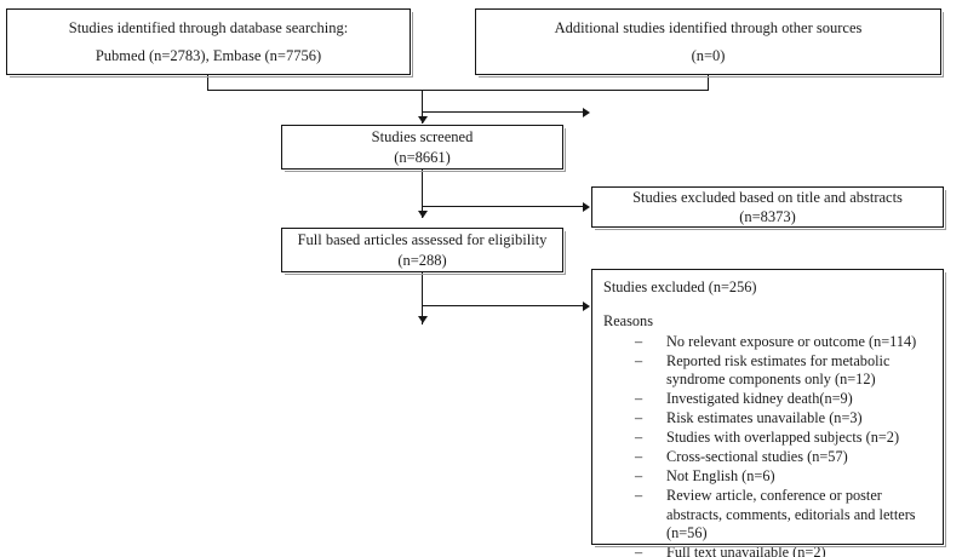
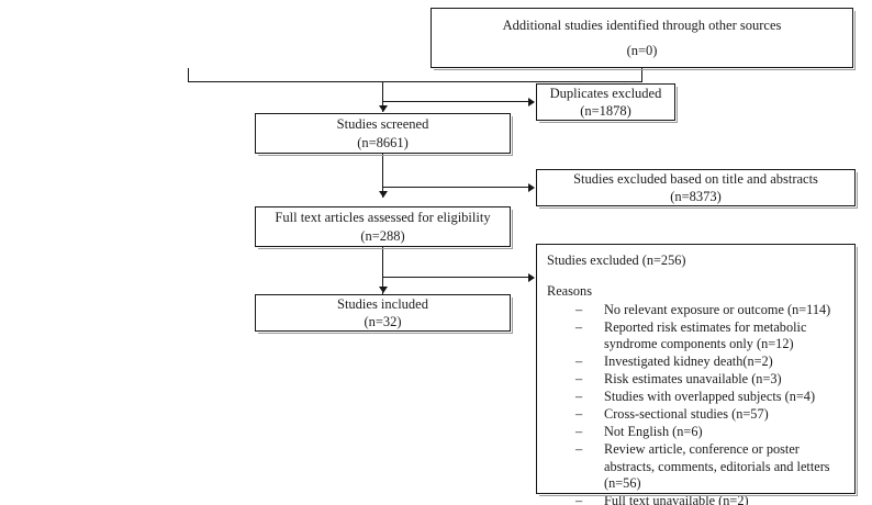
- Studies identified through database searching:
- Pubmed (n=2783), Embase (n=7756)
  Additional studies identified through other sources
  (n=0)
+ Duplicates excluded
+ (n=1878)
  Studies screened
  (n=8661)
  Studies excluded based on title and abstracts
  (n=8373)
- Full based articles assessed for eligibility
+ Full text articles assessed for eligibility
  (n=288)
+ Studies included
+ (n=32)
  Studies excluded (n=256)
  Reasons
  –
  No relevant exposure or outcome (n=114)
  –
  Reported risk estimates for metabolic syndrome components only (n=12)
  –
- Investigated kidney death(n=9)
+ Investigated kidney death(n=2)
  –
  Risk estimates unavailable (n=3)
  –
- Studies with overlapped subjects (n=2)
+ Studies with overlapped subjects (n=4)
  –
  Cross-sectional studies (n=57)
  –
  Not English (n=6)
  –
  Review article, conference or poster abstracts, comments, editorials and letters (n=56)
  –
  Full text unavailable (n=2)
